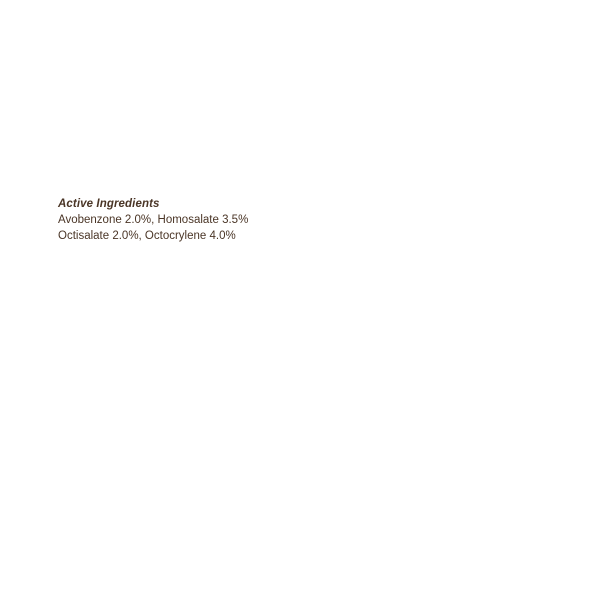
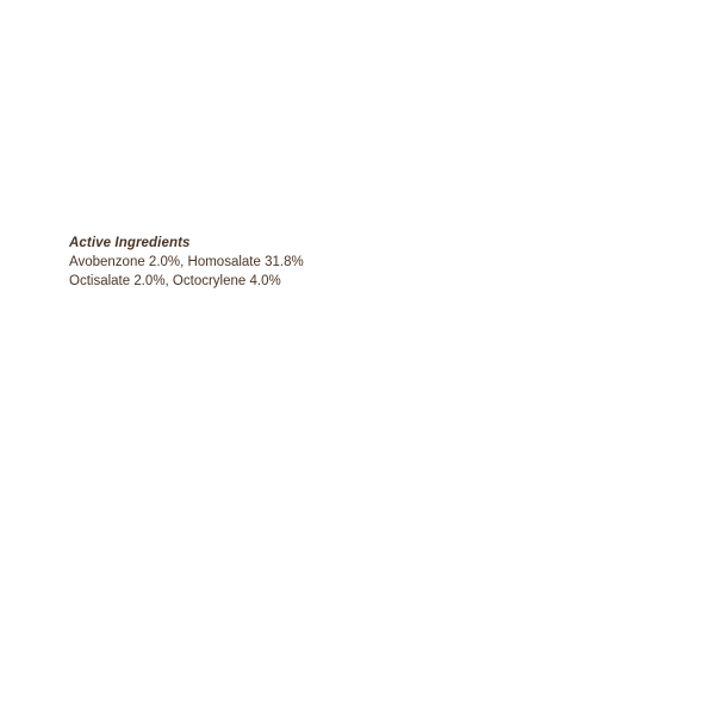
  Active Ingredients
- Avobenzone 2.0%, Homosalate 3.5%
+ Avobenzone 2.0%, Homosalate 31.8%
  Octisalate 2.0%, Octocrylene 4.0%
